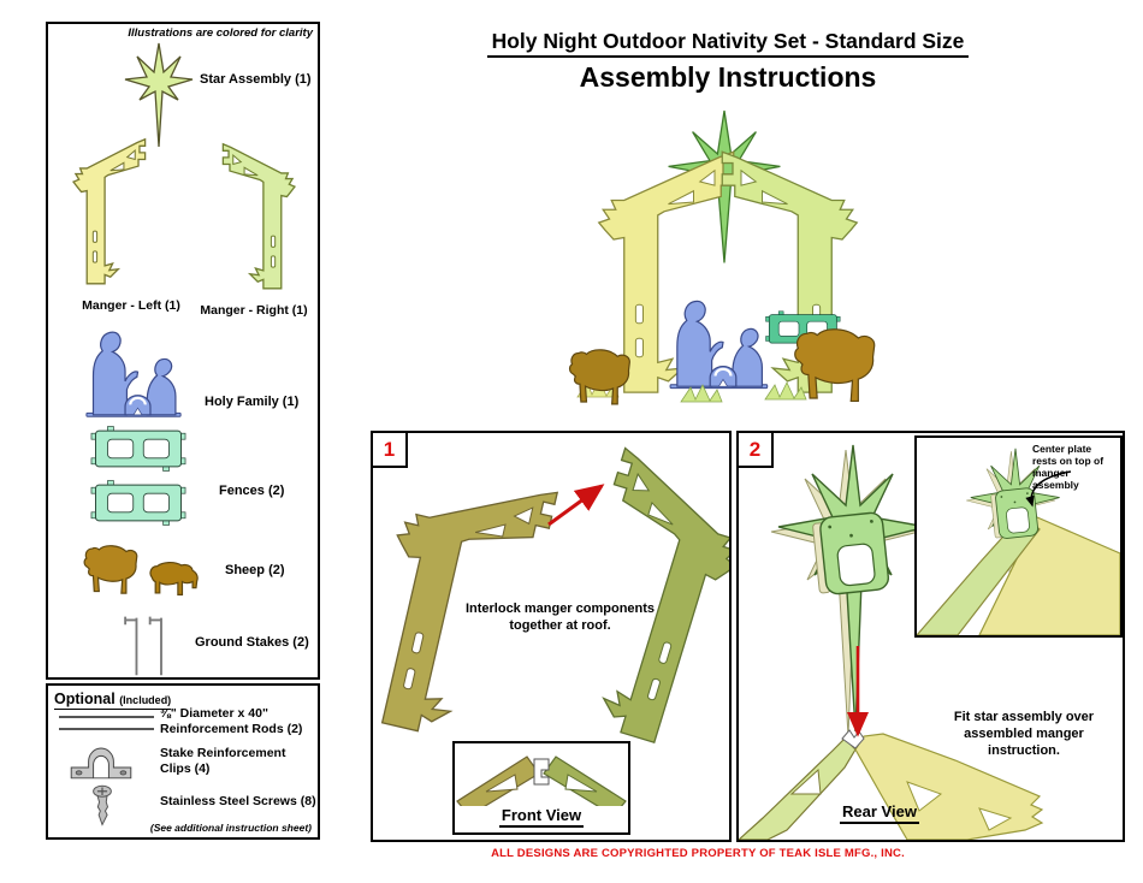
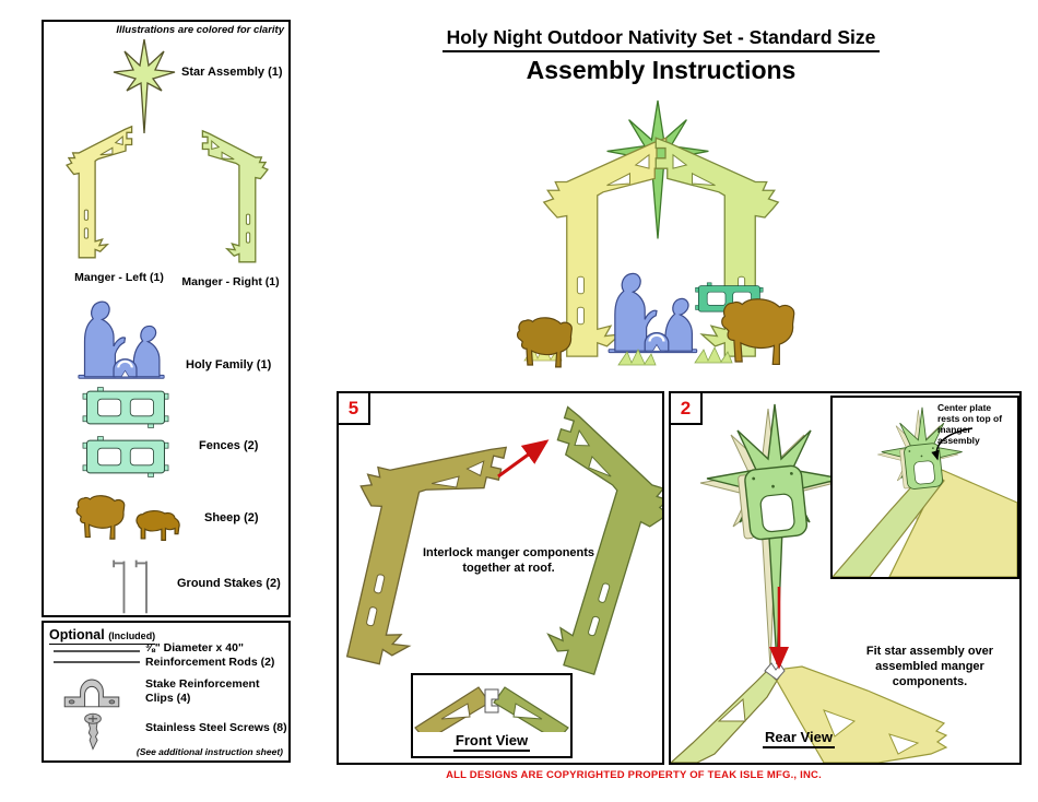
  Holy Night Outdoor Nativity Set - Standard Size
  Assembly Instructions
  Illustrations are colored for clarity
  Star Assembly (1)
  Manger - Left (1)
  Manger - Right (1)
  Holy Family (1)
  Fences (2)
  Sheep (2)
  Ground Stakes (2)
  Optional (Included)
  ⅜" Diameter x 40"
  Reinforcement Rods (2)
  Stake Reinforcement
  Clips (4)
  Stainless Steel Screws (8)
  (See additional instruction sheet)
- 1
+ 5
  Interlock manger components together at roof.
  Front View
  2
  Center plate rests on top of manger assembly
- Fit star assembly over assembled manger instruction.
+ Fit star assembly over assembled manger components.
  Rear View
  ALL DESIGNS ARE COPYRIGHTED PROPERTY OF TEAK ISLE MFG., INC.
